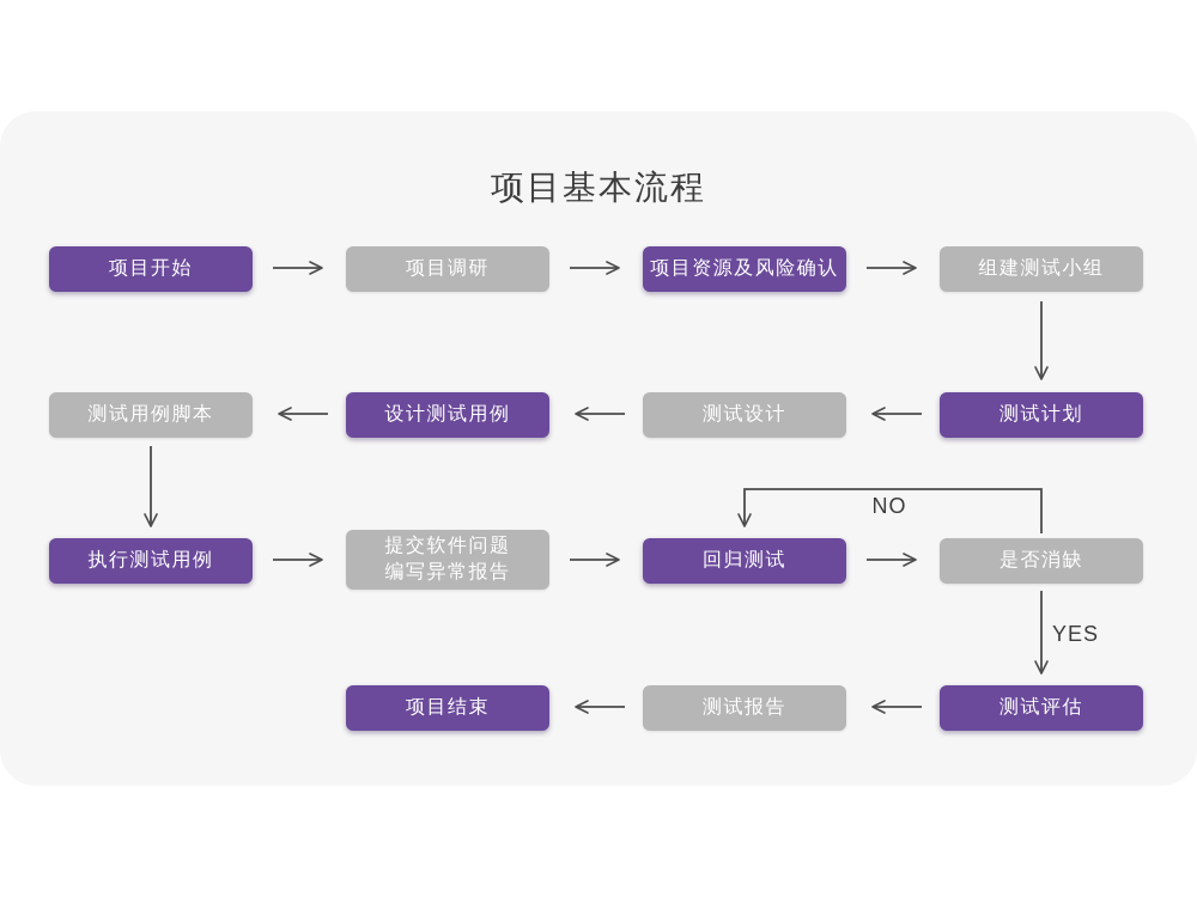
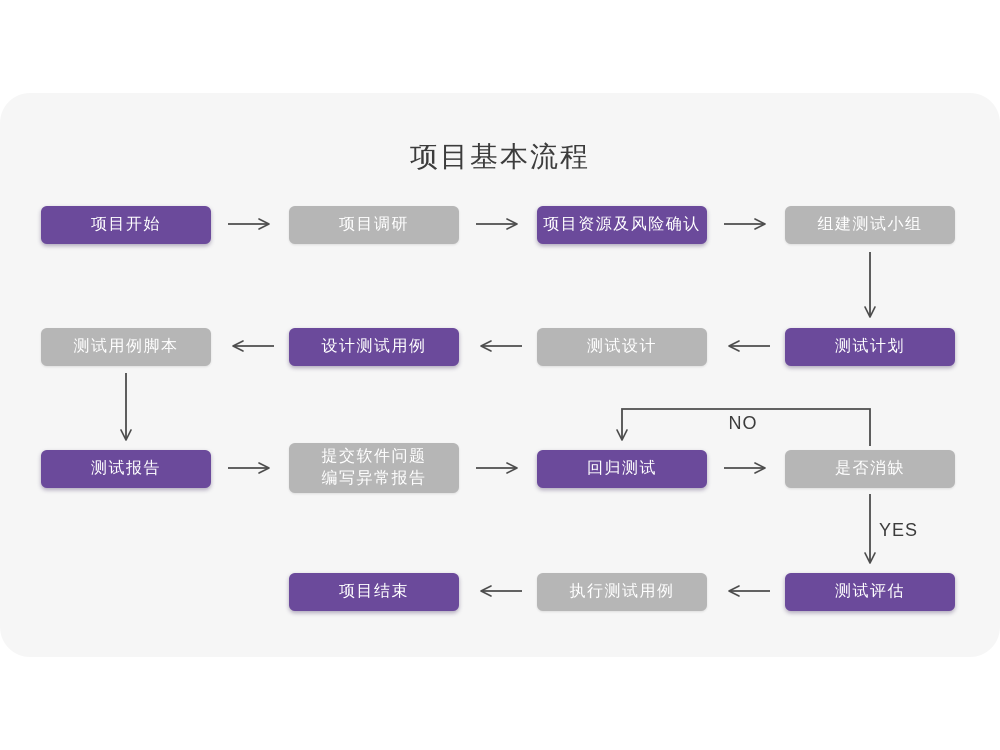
  项目基本流程
  项目开始
  项目调研
  项目资源及风险确认
  组建测试小组
  测试计划
  测试设计
  设计测试用例
  测试用例脚本
- 执行测试用例
+ 测试报告
  提交软件问题
  编写异常报告
  回归测试
  是否消缺
  测试评估
- 测试报告
+ 执行测试用例
  项目结束
  NO
  YES
